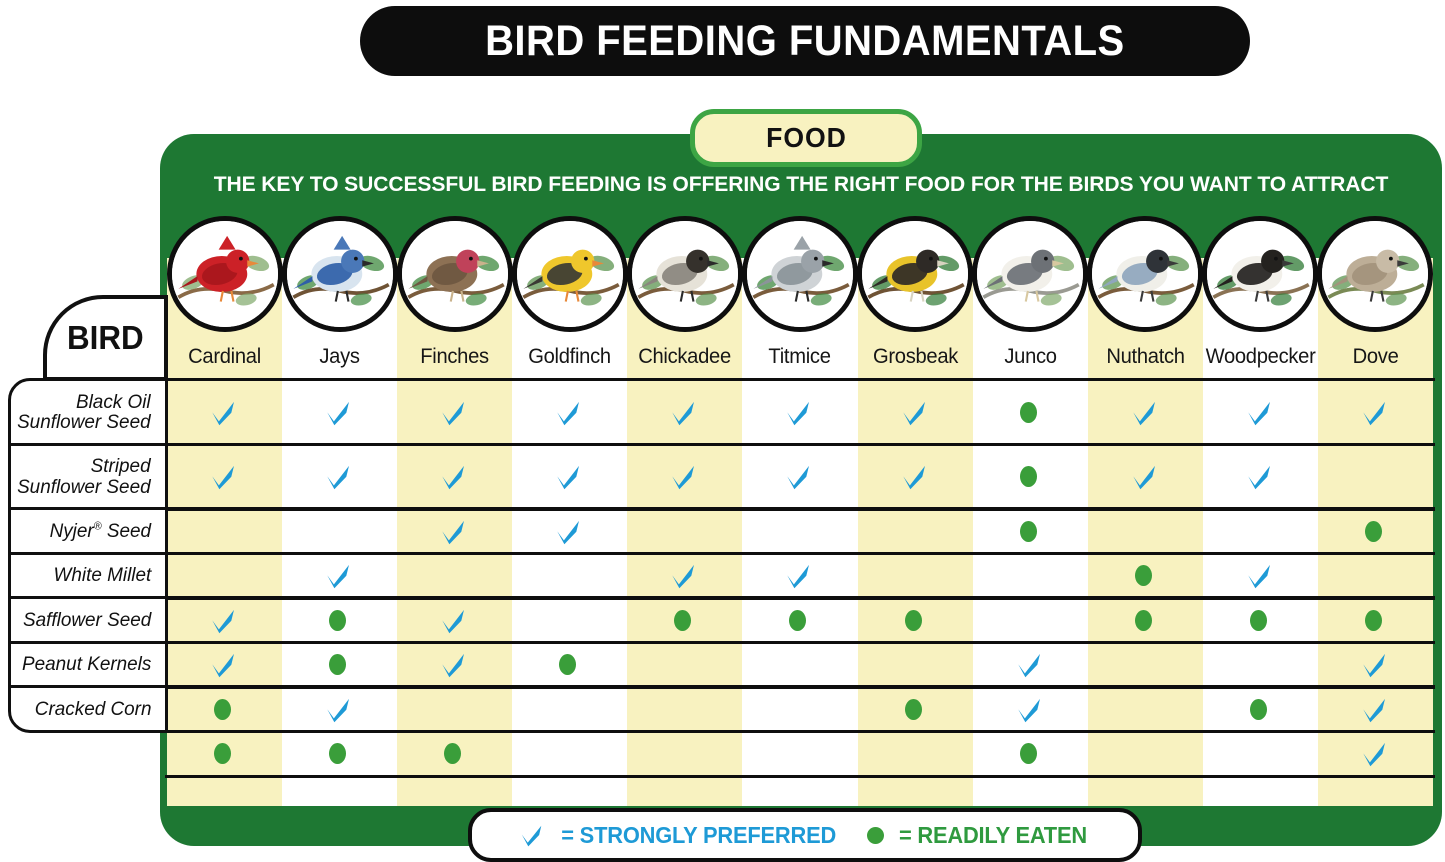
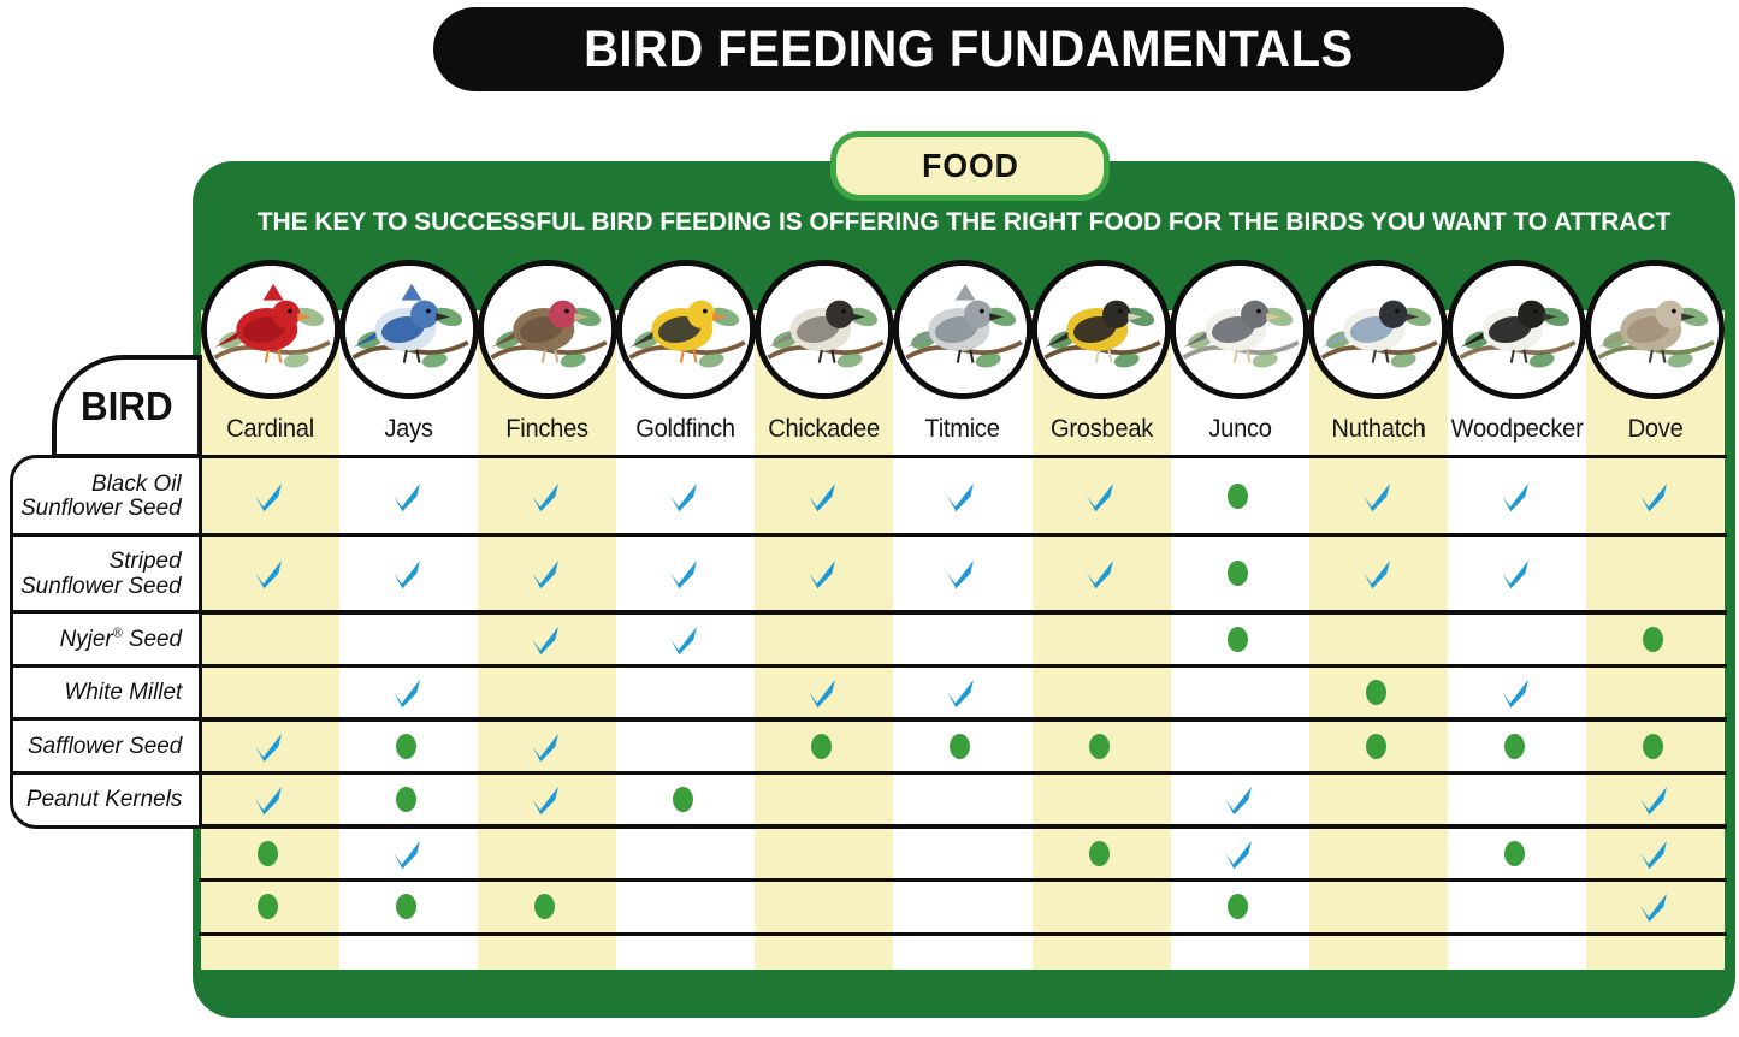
  BIRD FEEDING FUNDAMENTALS
  FOOD
  THE KEY TO SUCCESSFUL BIRD FEEDING IS OFFERING THE RIGHT FOOD FOR THE BIRDS YOU WANT TO ATTRACT
  Cardinal
  Jays
  Finches
  Goldfinch
  Chickadee
  Titmice
  Grosbeak
  Junco
  Nuthatch
  Woodpecker
  Dove
  BIRD
  Black Oil
  Sunflower Seed
  Striped
  Sunflower Seed
  Nyjer® Seed
  White Millet
  Safflower Seed
  Peanut Kernels
- Cracked Corn
- = STRONGLY PREFERRED
- = READILY EATEN
